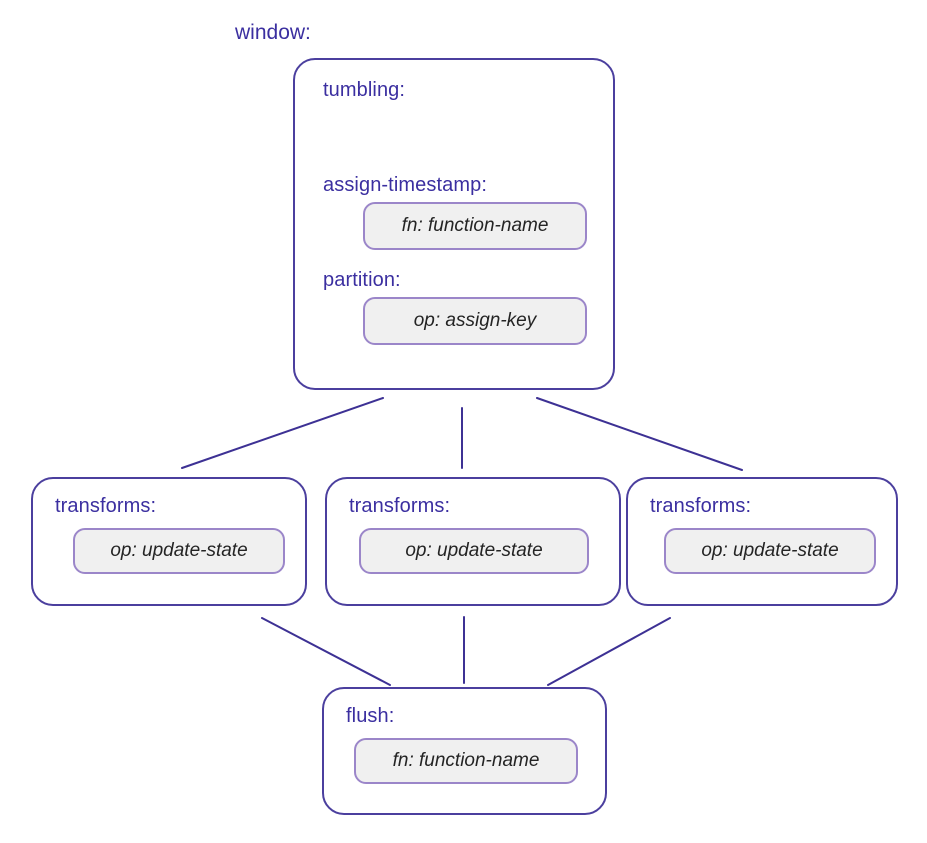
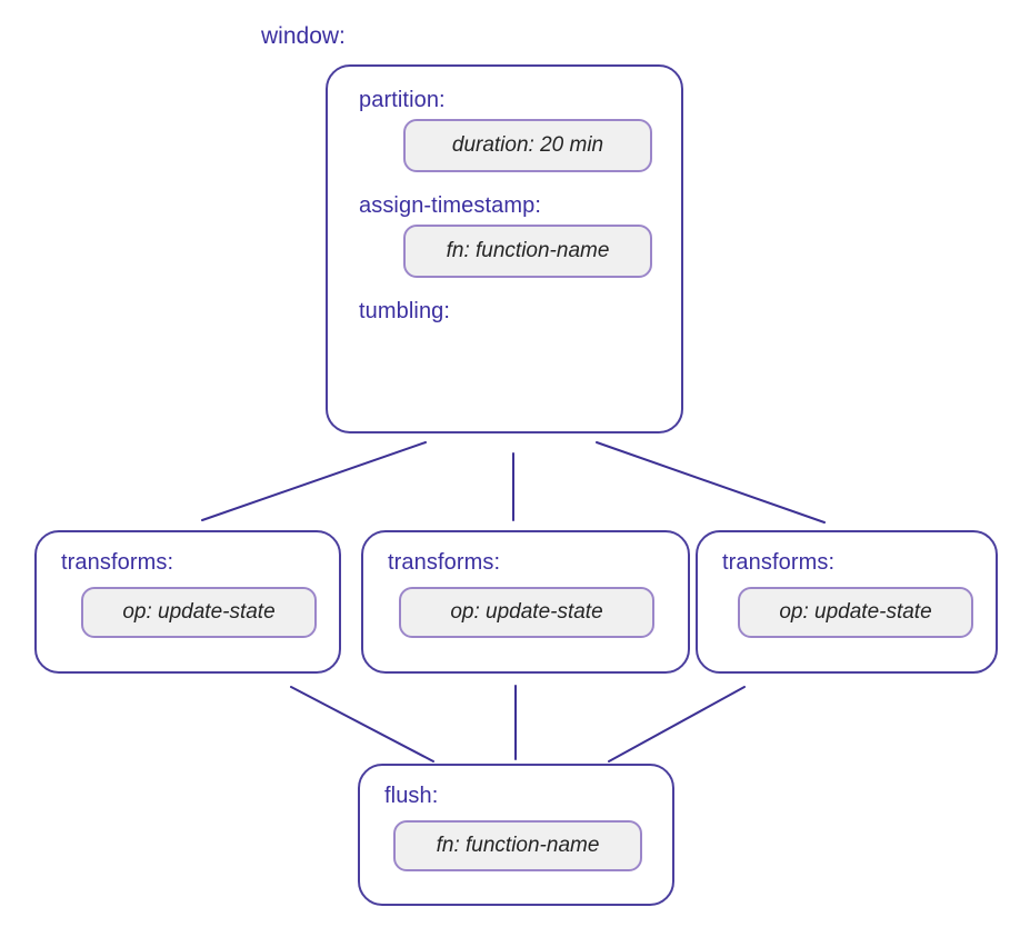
  window:
- tumbling:
+ partition:
+ duration: 20 min
  assign-timestamp:
  fn: function-name
- partition:
+ tumbling:
- op: assign-key
  transforms:
  op: update-state
  transforms:
  op: update-state
  transforms:
  op: update-state
  flush:
  fn: function-name
